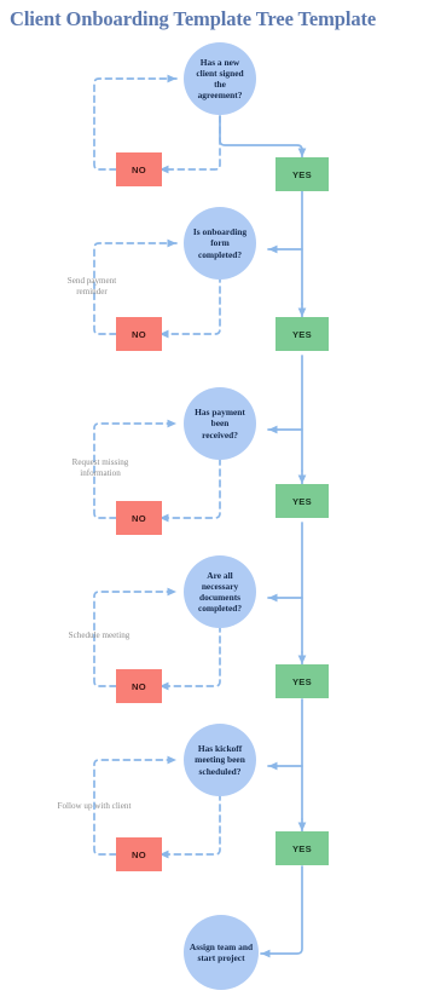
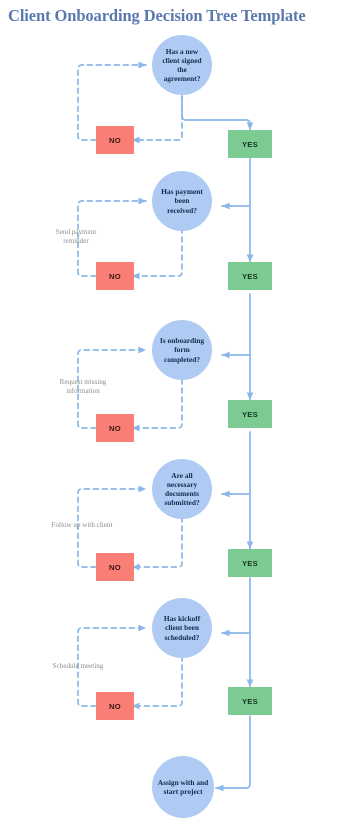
- Client Onboarding Template Tree Template
+ Client Onboarding Decision Tree Template
  Has a new client signed the agreement?
  YES
  NO
- Is onboarding form completed?
+ Has payment been received?
  Send payment
  reminder
  YES
  NO
- Has payment been received?
+ Is onboarding form completed?
  Request missing
  information
  YES
  NO
- Are all necessary documents completed?
+ Are all necessary documents submitted?
- Schedule meeting
+ Follow up with client
  YES
  NO
- Has kickoff meeting been scheduled?
+ Has kickoff client been scheduled?
- Follow up with client
+ Schedule meeting
  YES
  NO
- Assign team and start project
+ Assign with and start project
